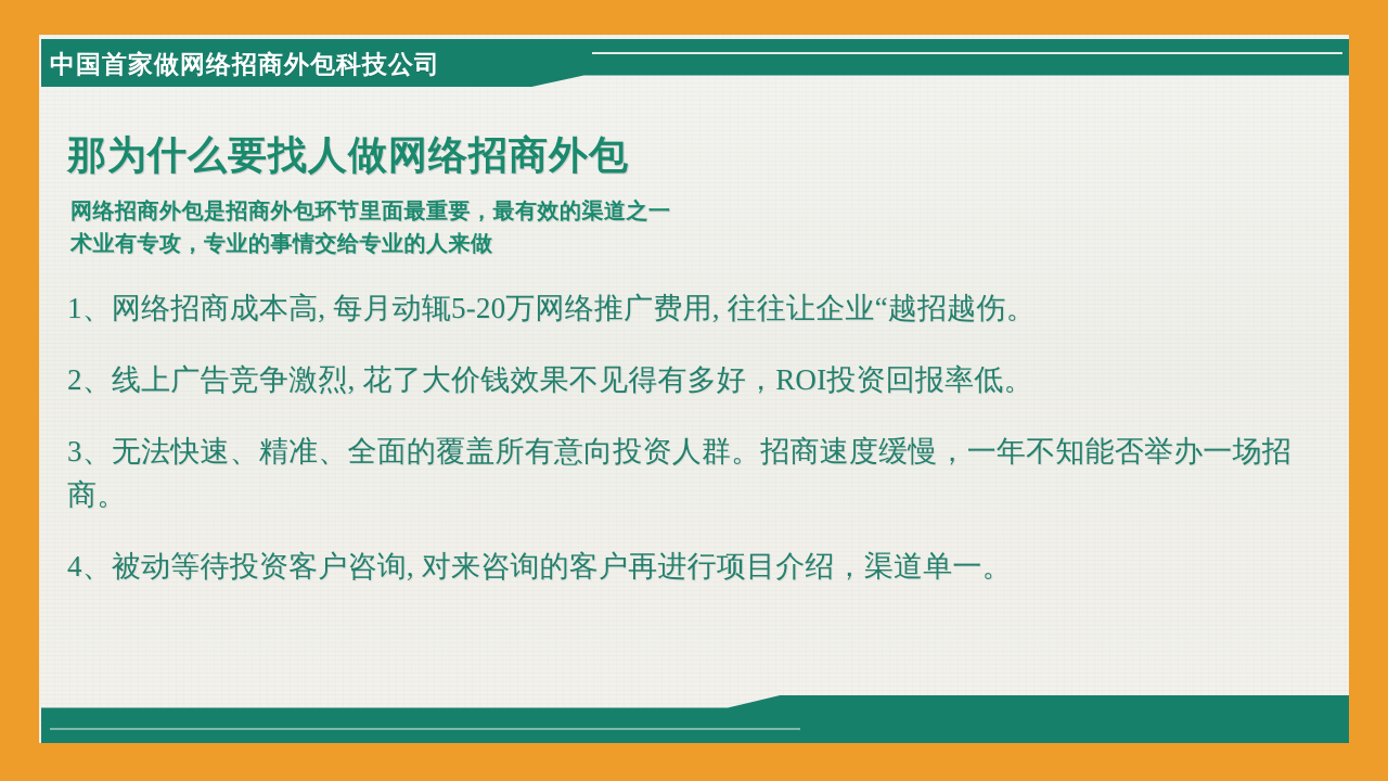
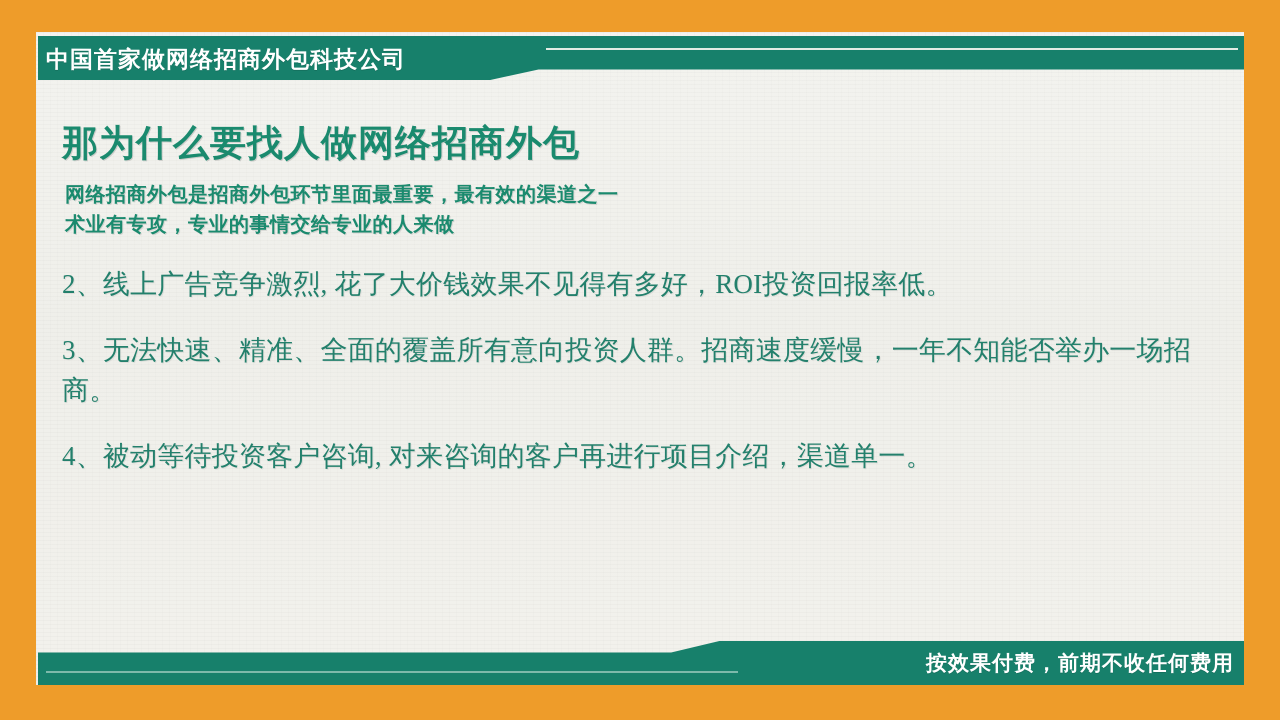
  中国首家做网络招商外包科技公司
  那为什么要找人做网络招商外包
  网络招商外包是招商外包环节里面最重要，最有效的渠道之一
  术业有专攻，专业的事情交给专业的人来做
- 1、网络招商成本高, 每月动辄5-20万网络推广费用, 往往让企业“越招越伤。
  2、线上广告竞争激烈, 花了大价钱效果不见得有多好，ROI投资回报率低。
  3、无法快速、精准、全面的覆盖所有意向投资人群。招商速度缓慢，一年不知能否举办一场招商。
  4、被动等待投资客户咨询, 对来咨询的客户再进行项目介绍，渠道单一。
+ 按效果付费，前期不收任何费用
